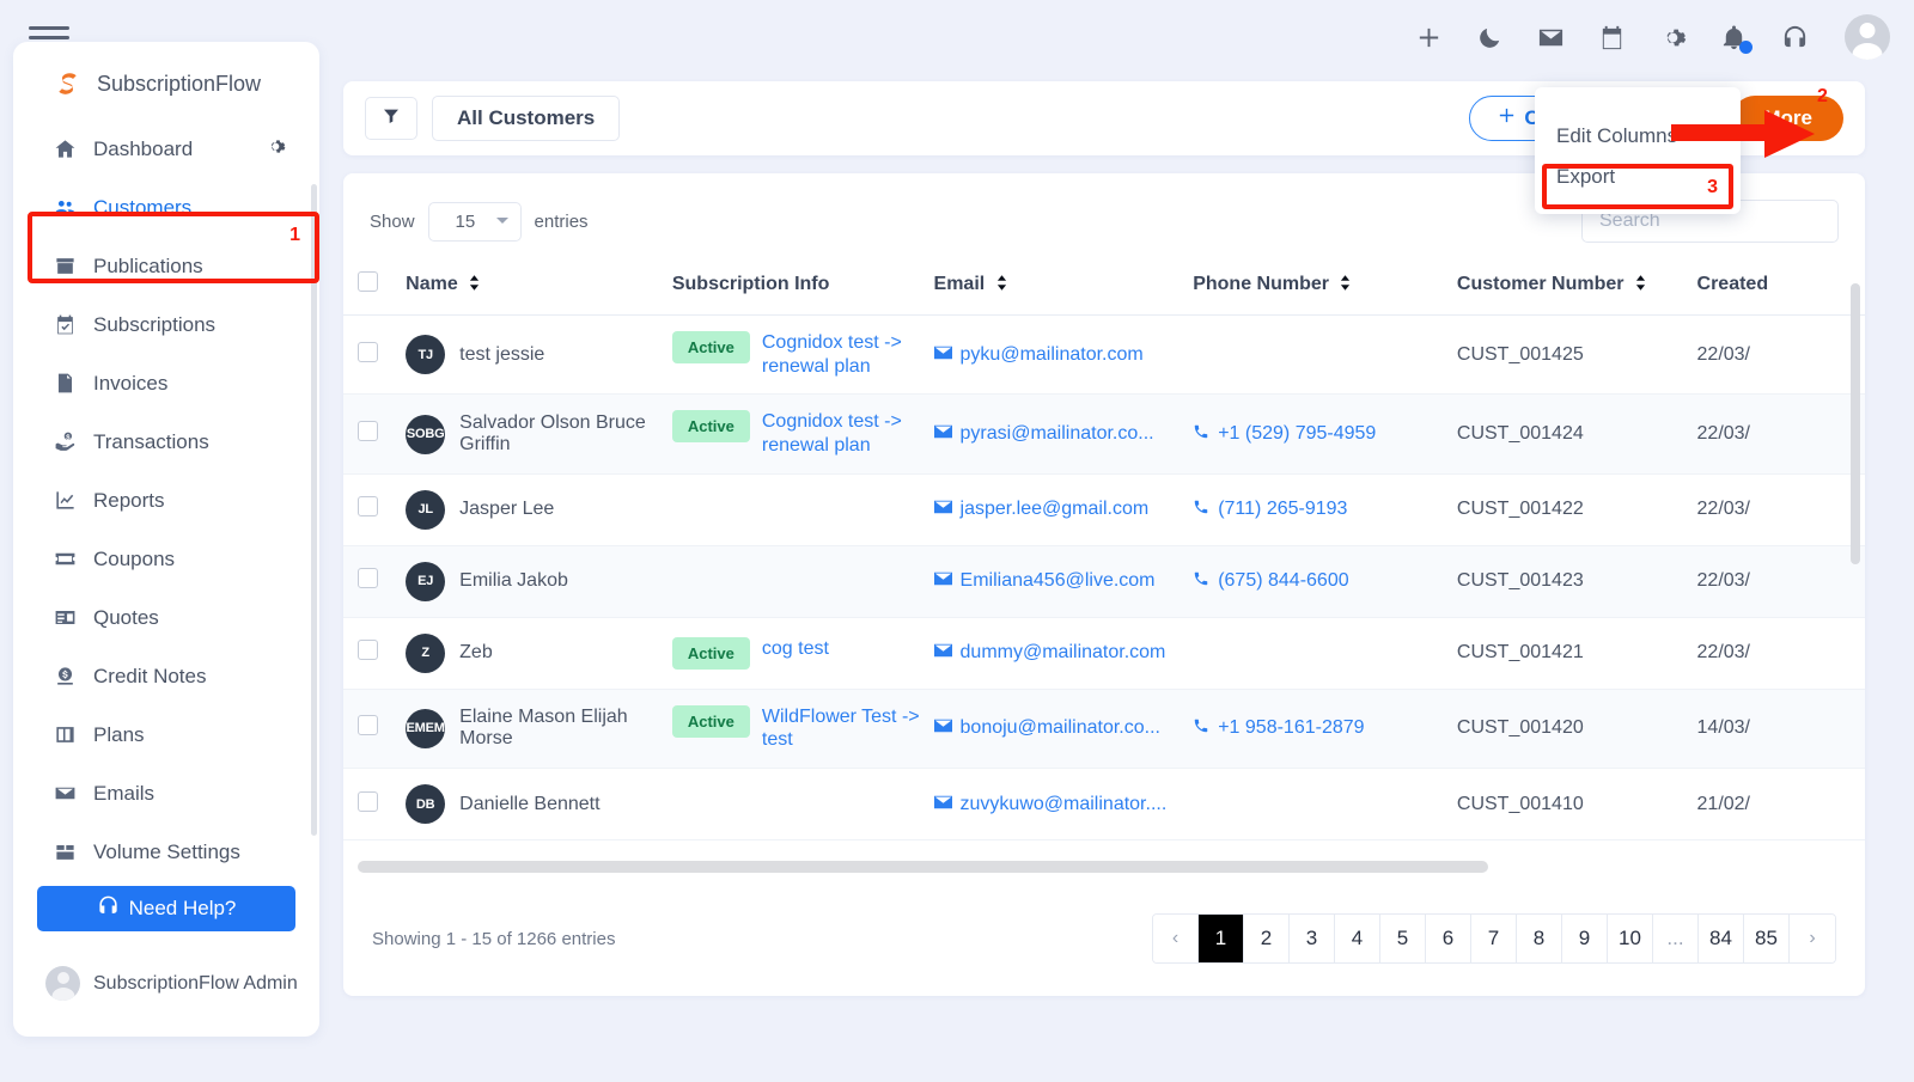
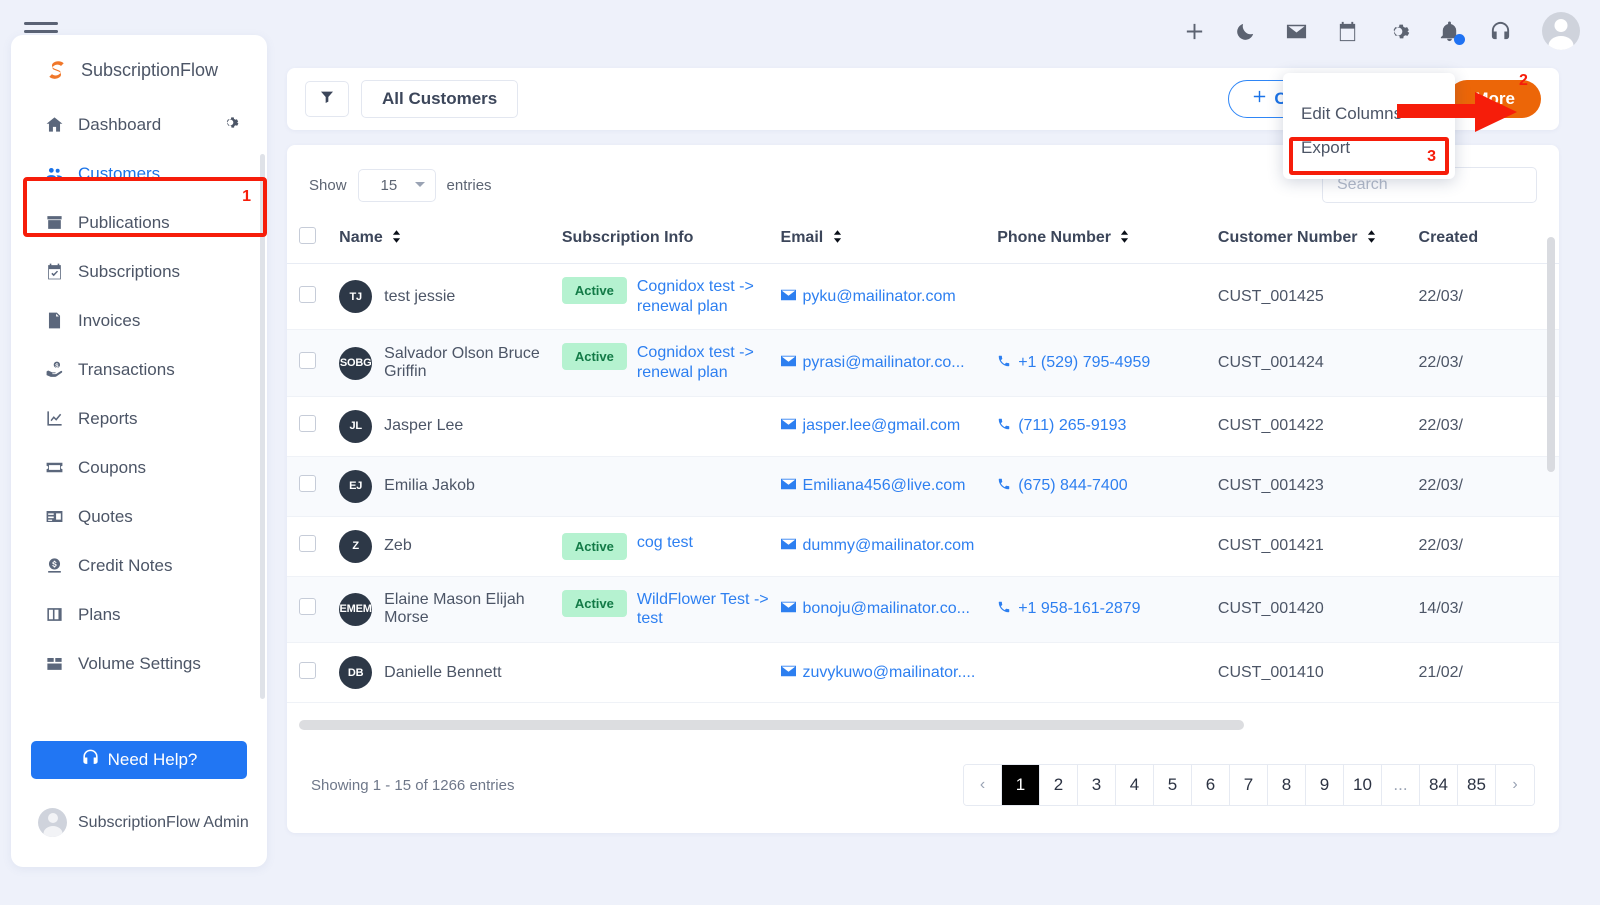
  SubscriptionFlow
  Dashboard
  Customers
  Publications
  Subscriptions
  Invoices
  Transactions
  Reports
  Coupons
  Quotes
  Credit Notes
  Plans
- Emails
  Volume Settings
  1
  Need Help?
  SubscriptionFlow Admin
  All Customers
  ore
  Edit Column
  Export
  3
  2
  Show
  15
  entries
  Search
  	Name	Subscription Info	Email	Phone Number	Customer Number	Created
  	TJ test jessie	Active Cognidox test -> renewal plan	pyku@mailinator.com		CUST_001425	22/03/
  	SOBG Salvador Olson Bruce Griffin	Active Cognidox test -> renewal plan	pyrasi@mailinator.co...	+1 (529) 795-4959	CUST_001424	22/03/
  	JL Jasper Lee		jasper.lee@gmail.com	(711) 265-9193	CUST_001422	22/03/
- 	EJ Emilia Jakob		Emiliana456@live.com	(675) 844-6600	CUST_001423	22/03/
+ 	EJ Emilia Jakob		Emiliana456@live.com	(675) 844-7400	CUST_001423	22/03/
  	Z Zeb	Active cog test	dummy@mailinator.com		CUST_001421	22/03/
  	EMEM Elaine Mason Elijah Morse	Active WildFlower Test -> test	bonoju@mailinator.co...	+1 958-161-2879	CUST_001420	14/03/
  	DB Danielle Bennett		zuvykuwo@mailinator....		CUST_001410	21/02/
  Showing 1 - 15 of 1266 entries
  ‹
  1
  2
  3
  4
  5
  6
  7
  8
  9
  10
  ...
  84
  85
  ›
